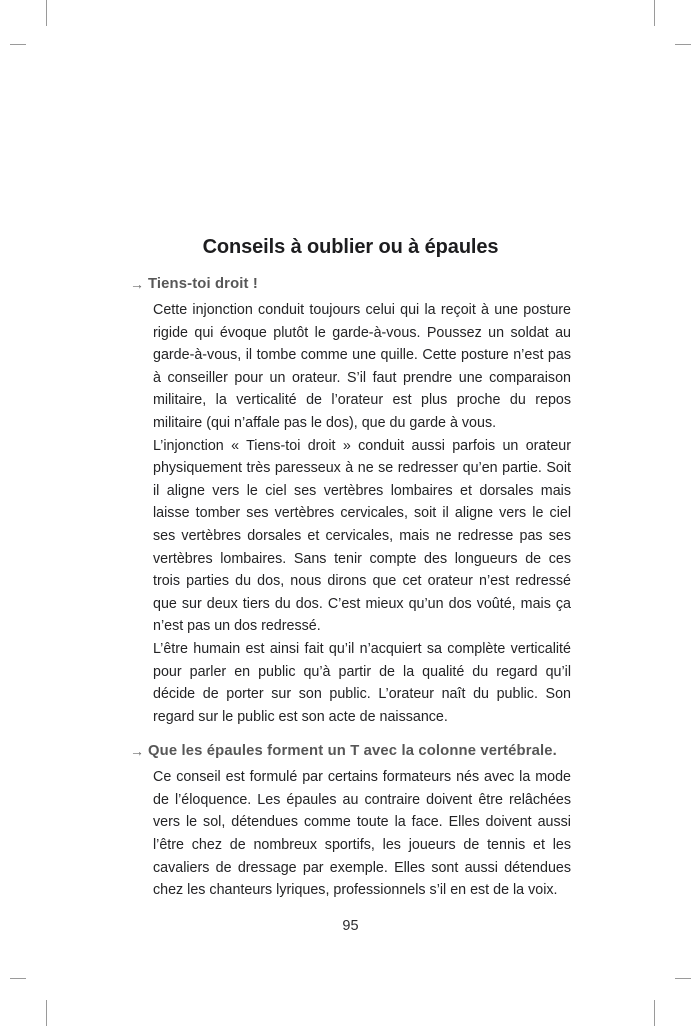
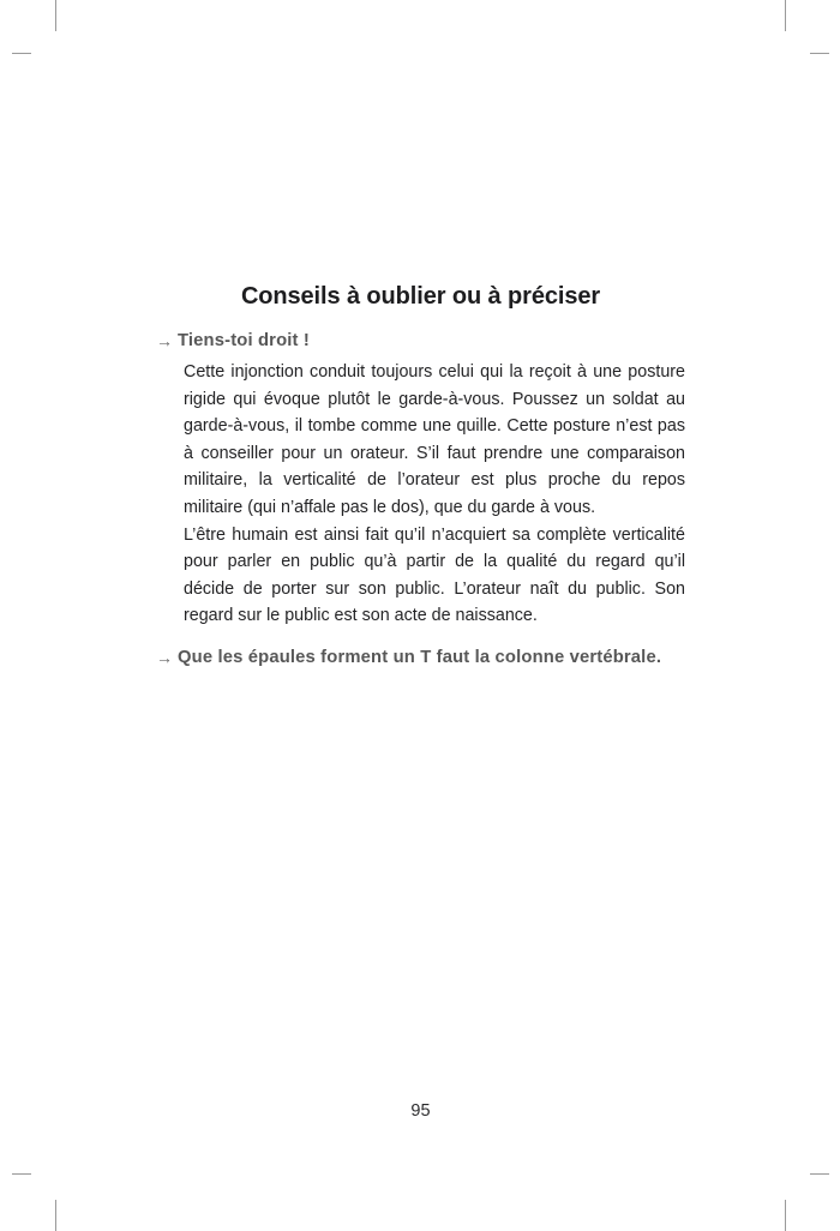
- Conseils à oublier ou à épaules
+ Conseils à oublier ou à préciser
  →
  Tiens-toi droit !
  Cette injonction conduit toujours celui qui la reçoit à une posture rigide qui évoque plutôt le garde-à-vous. Poussez un soldat au garde-à-vous, il tombe comme une quille. Cette posture n’est pas à conseiller pour un orateur. S’il faut prendre une comparaison militaire, la verticalité de l’orateur est plus proche du repos militaire (qui n’affale pas le dos), que du garde à vous.
- L’injonction « Tiens-toi droit » conduit aussi parfois un orateur physiquement très paresseux à ne se redresser qu’en partie. Soit il aligne vers le ciel ses vertèbres lombaires et dorsales mais laisse tomber ses vertèbres cervicales, soit il aligne vers le ciel ses vertèbres dorsales et cervicales, mais ne redresse pas ses vertèbres lombaires. Sans tenir compte des longueurs de ces trois parties du dos, nous dirons que cet orateur n’est redressé que sur deux tiers du dos. C’est mieux qu’un dos voûté, mais ça n’est pas un dos redressé.
  L’être humain est ainsi fait qu’il n’acquiert sa complète verticalité pour parler en public qu’à partir de la qualité du regard qu’il décide de porter sur son public. L’orateur naît du public. Son regard sur le public est son acte de naissance.
  →
- Que les épaules forment un T avec la colonne vertébrale.
+ Que les épaules forment un T faut la colonne vertébrale.
- Ce conseil est formulé par certains formateurs nés avec la mode de l’éloquence. Les épaules au contraire doivent être relâchées vers le sol, détendues comme toute la face. Elles doivent aussi l’être chez de nombreux sportifs, les joueurs de tennis et les cavaliers de dressage par exemple. Elles sont aussi détendues chez les chanteurs lyriques, professionnels s’il en est de la voix.
  95
